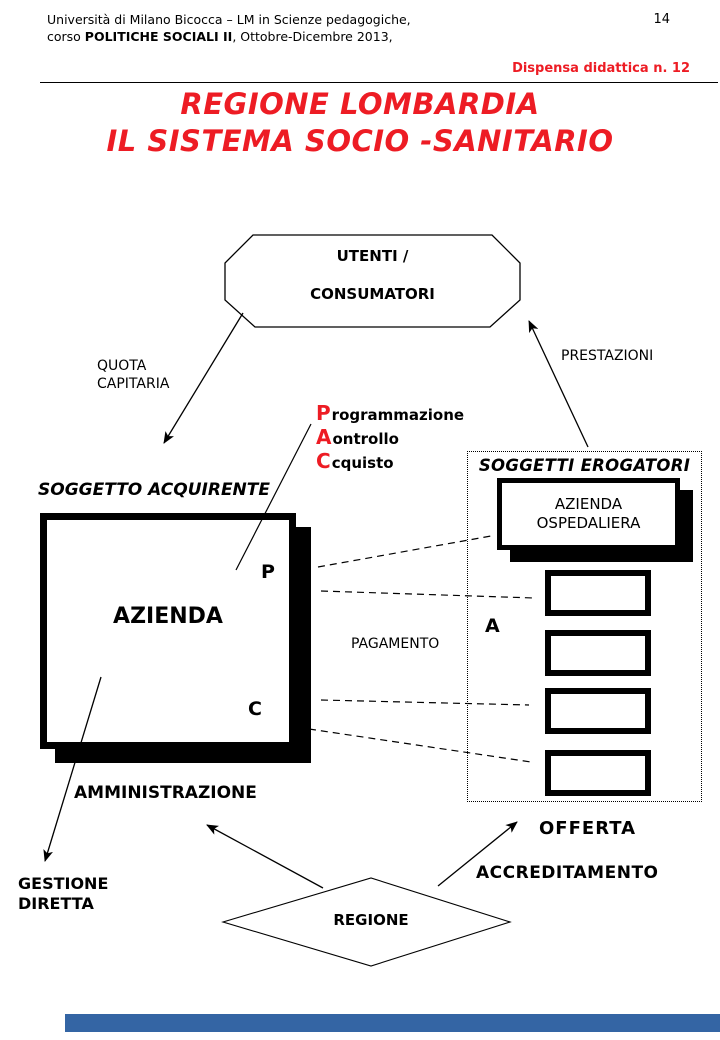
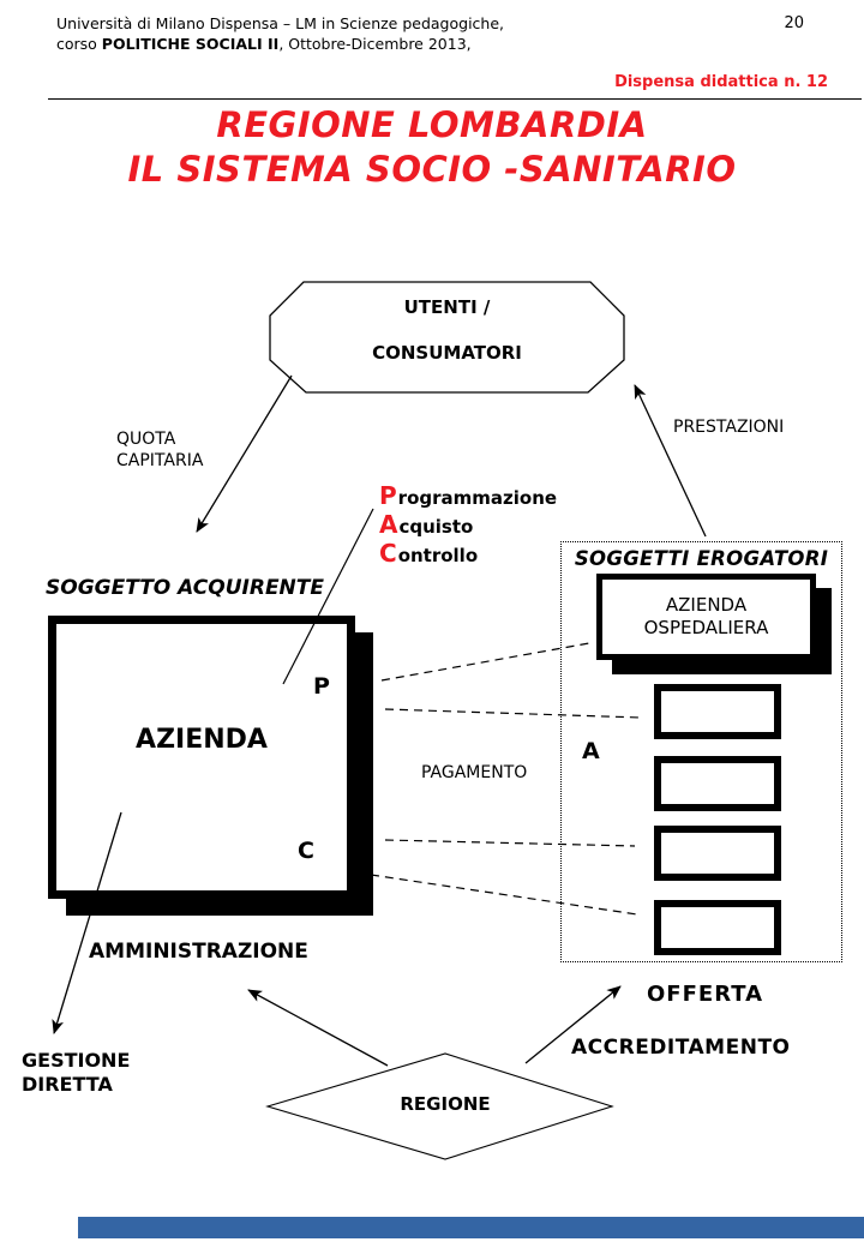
- Università di Milano Bicocca – LM in Scienze pedagogiche,
+ Università di Milano Dispensa – LM in Scienze pedagogiche,
  corso POLITICHE SOCIALI II, Ottobre-Dicembre 2013,
- 14
+ 20
  Dispensa didattica n. 12
  REGIONE LOMBARDIA
  IL SISTEMA SOCIO -SANITARIO
  AZIENDA
  OSPEDALIERA
  UTENTI /
  CONSUMATORI
  QUOTA
  CAPITARIA
  PRESTAZIONI
  P
  rogrammazione
  A
- ontrollo
+ cquisto
  C
- cquisto
+ ontrollo
  SOGGETTO ACQUIRENTE
  SOGGETTI EROGATORI
  AZIENDA
  P
  A
  C
  PAGAMENTO
  AMMINISTRAZIONE
  GESTIONE
  DIRETTA
  OFFERTA
  ACCREDITAMENTO
  REGIONE
